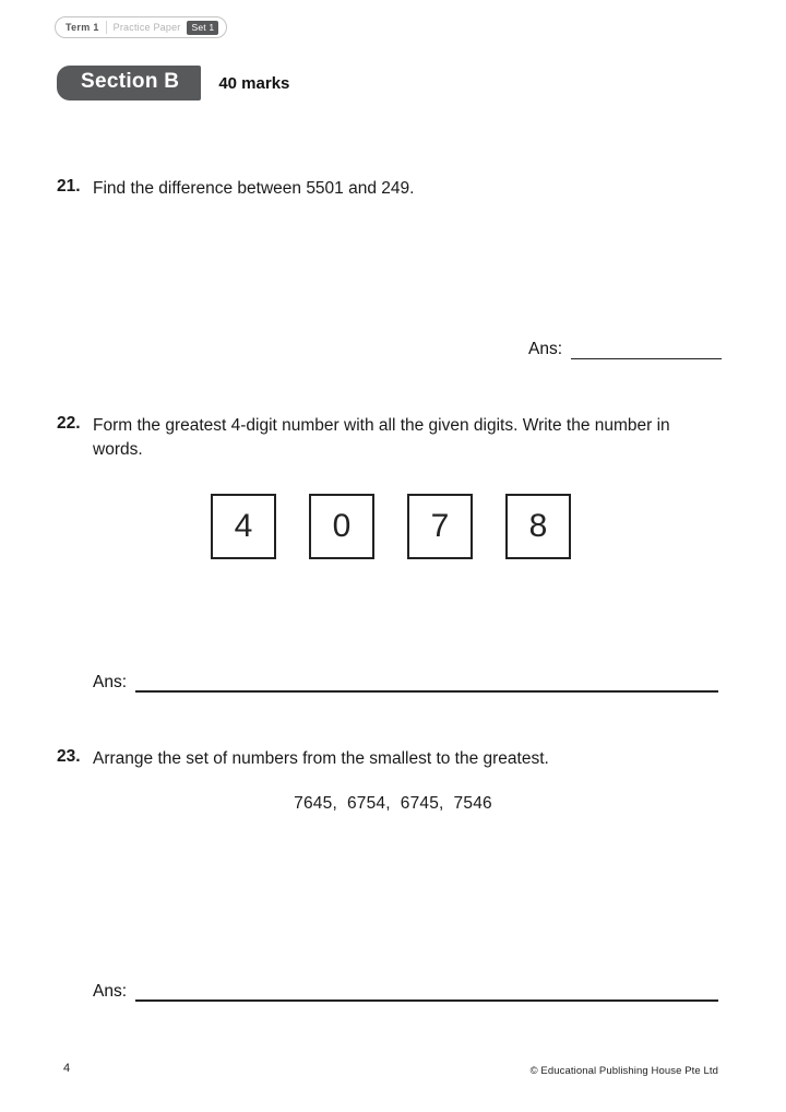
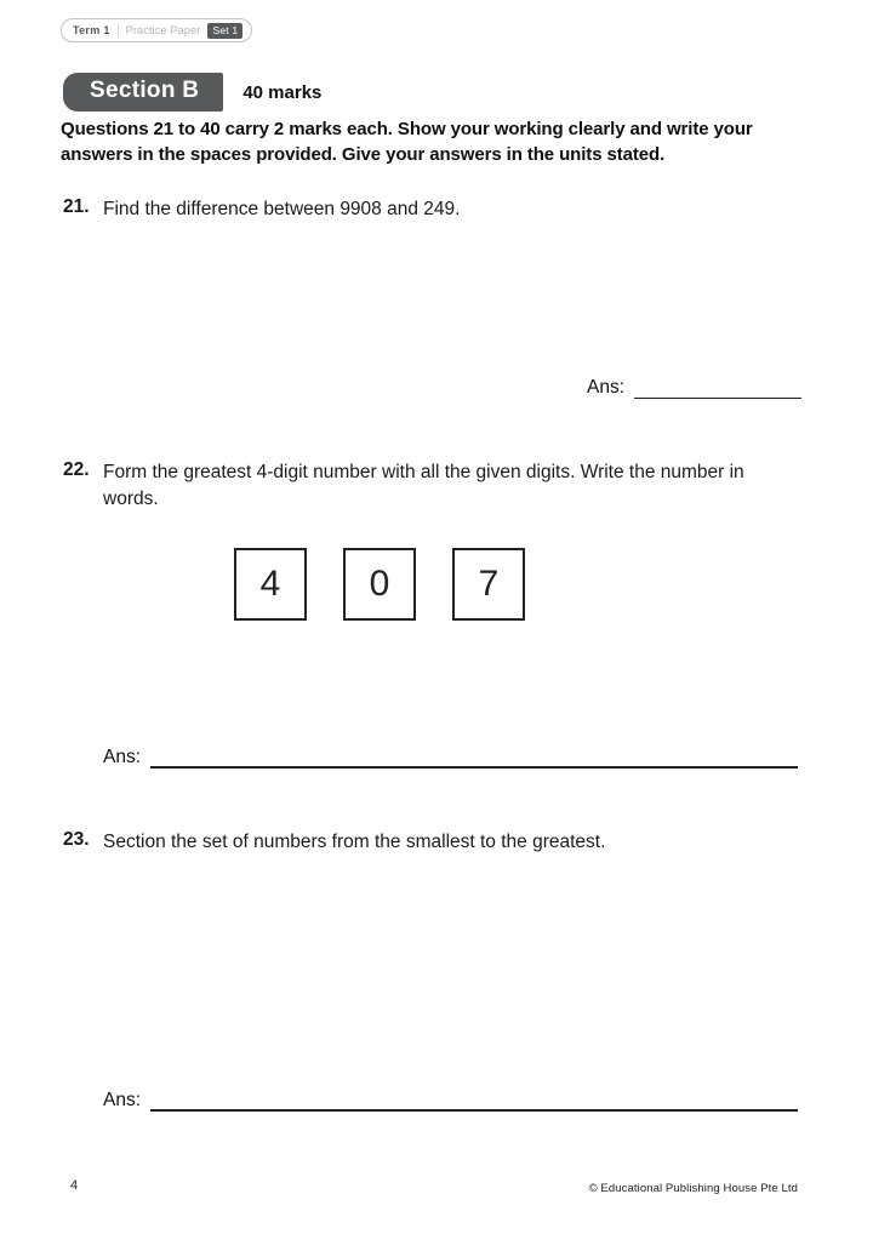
  Term 1
  Practice Paper
  Set 1
  Section B
  40 marks
+ Questions 21 to 40 carry 2 marks each. Show your working clearly and write your answers in the spaces provided. Give your answers in the units stated.
  21.
- Find the difference between 5501 and 249.
+ Find the difference between 9908 and 249.
  Ans:
  22.
  Form the greatest 4-digit number with all the given digits. Write the number in words.
  4
  0
  7
- 8
  Ans:
  23.
- Arrange the set of numbers from the smallest to the greatest.
+ Section the set of numbers from the smallest to the greatest.
- 7645, 6754, 6745, 7546
  Ans:
  4
  © Educational Publishing House Pte Ltd
